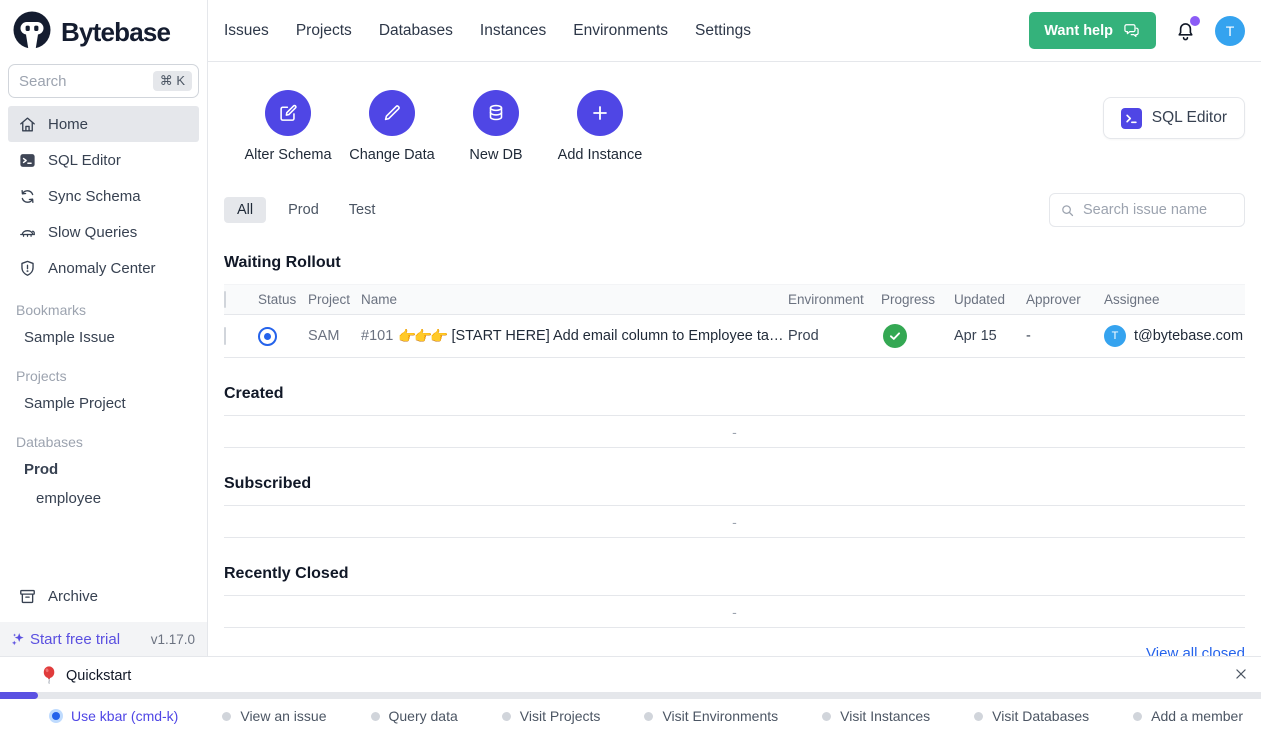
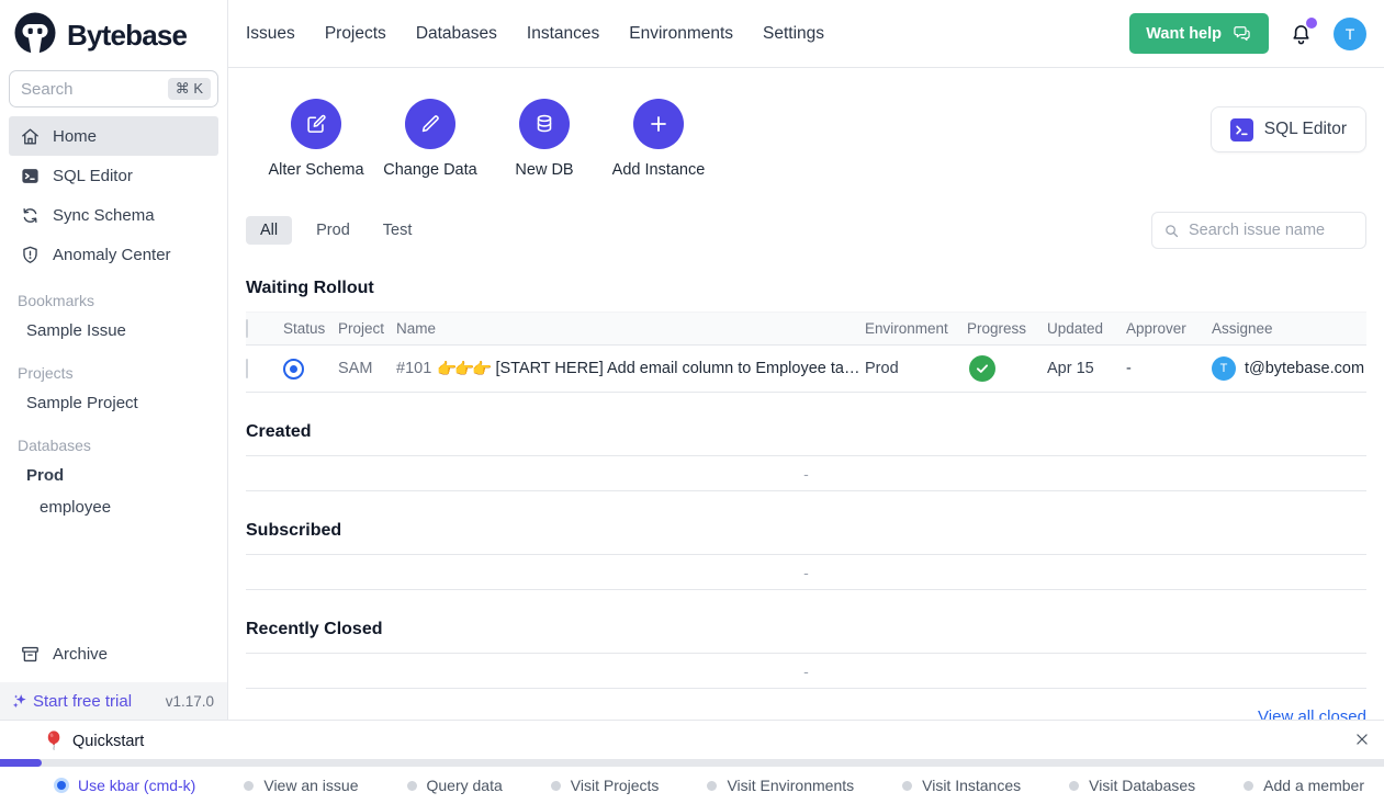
  Bytebase
  Search
  ⌘ K
  Home
  SQL Editor
  Sync Schema
- Slow Queries
  Anomaly Center
  Bookmarks
  Sample Issue
  Projects
  Sample Project
  Databases
  Prod
  employee
  Archive
  Start free trial
  v1.17.0
  Issues
  Projects
  Databases
  Instances
  Environments
  Settings
  Want help
  T
  Alter Schema
  Change Data
  New DB
  Add Instance
  SQL Editor
  All
  Prod
  Test
  Search issue name
  Waiting Rollout
  Status
  Project
  Name
  Environment
  Progress
  Updated
  Approver
  Assignee
  SAM
  #101
  👉👉👉
  [START HERE] Add email column to Employee table
  Prod
  Apr 15
  -
  T
  t@bytebase.com
  Created
  -
  Subscribed
  -
  Recently Closed
  -
  View all closed
  Quickstart
  Use kbar (cmd-k)
  View an issue
  Query data
  Visit Projects
  Visit Environments
  Visit Instances
  Visit Databases
  Add a member
